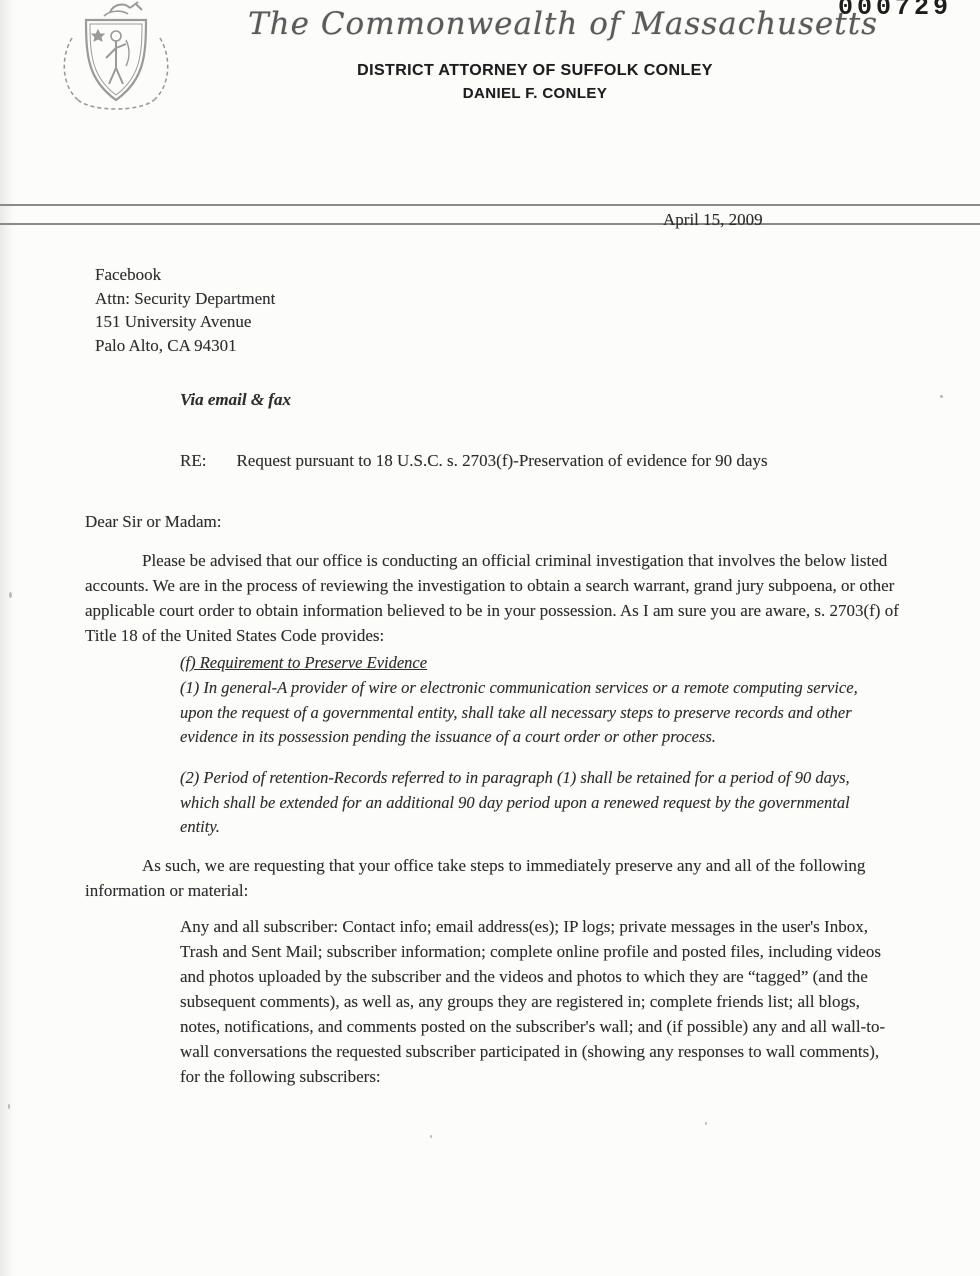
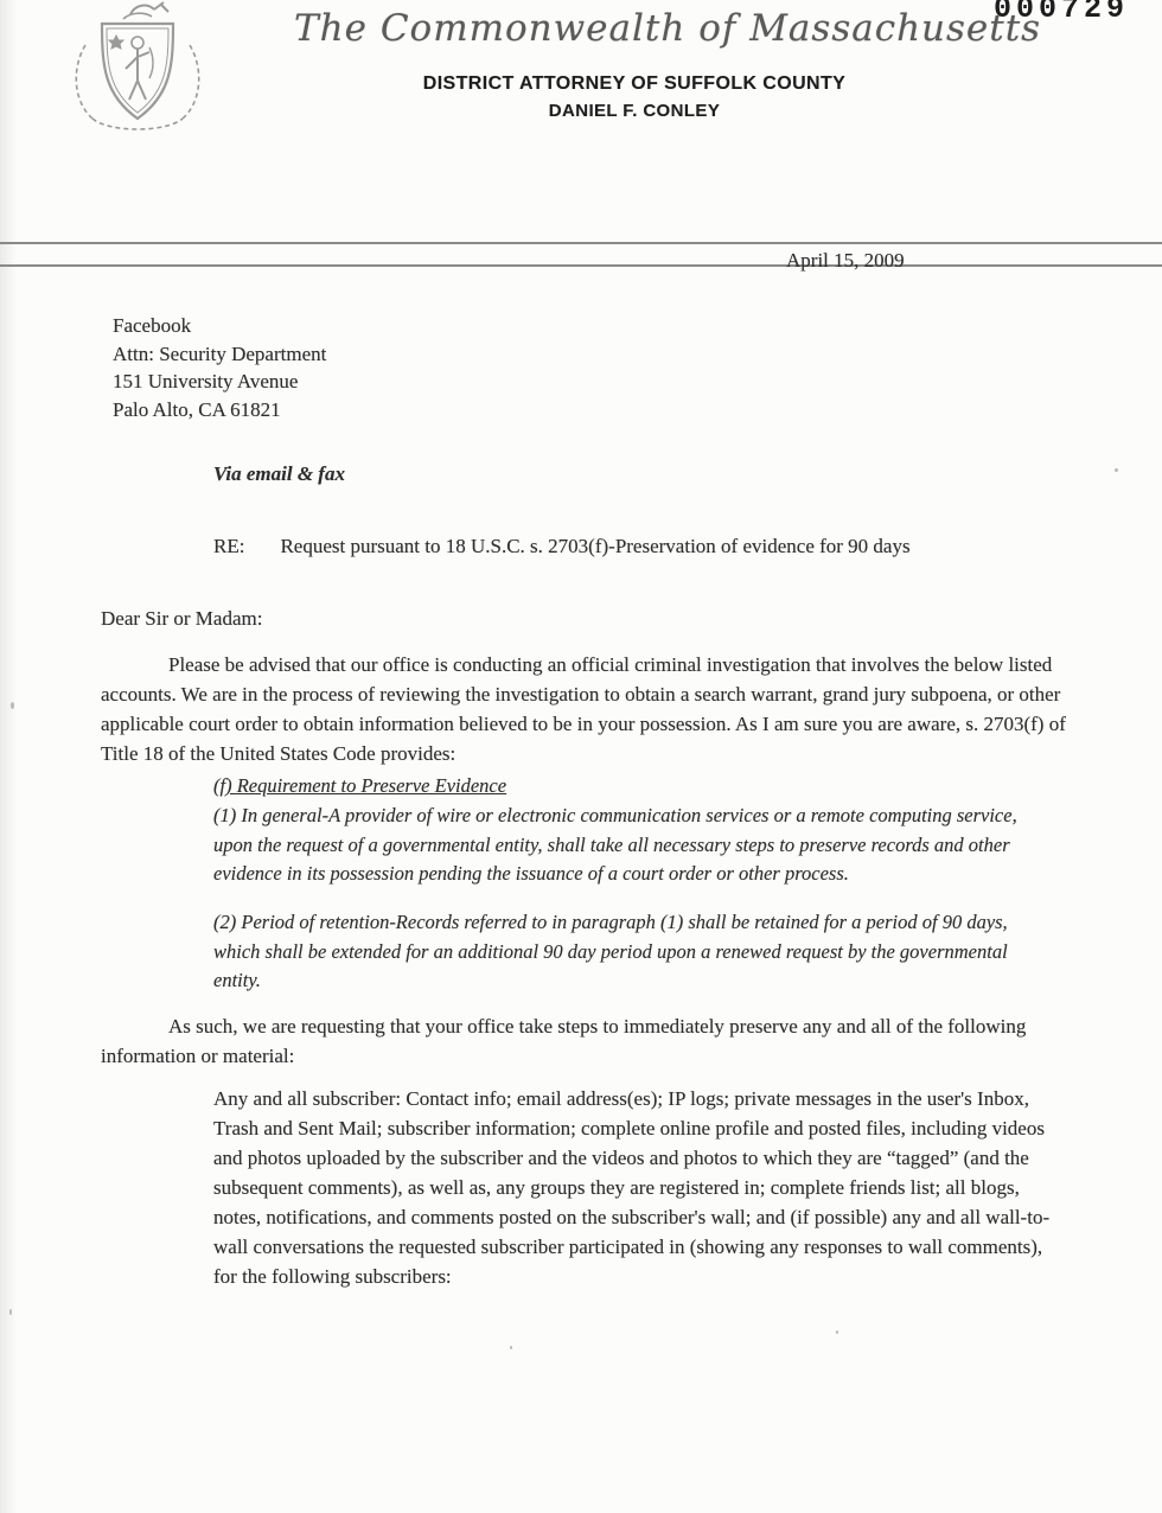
  The Commonwealth of Massachusetts
  000729
- DISTRICT ATTORNEY OF SUFFOLK CONLEY
+ DISTRICT ATTORNEY OF SUFFOLK COUNTY
  DANIEL F. CONLEY
  April 15, 2009
  Facebook
  Attn: Security Department
  151 University Avenue
- Palo Alto, CA 94301
+ Palo Alto, CA 61821
  Via email & fax
  RE: Request pursuant to 18 U.S.C. s. 2703(f)-Preservation of evidence for 90 days
  Dear Sir or Madam:
  Please be advised that our office is conducting an official criminal investigation that involves the below listed accounts. We are in the process of reviewing the investigation to obtain a search warrant, grand jury subpoena, or other applicable court order to obtain information believed to be in your possession. As I am sure you are aware, s. 2703(f) of Title 18 of the United States Code provides:
  (f) Requirement to Preserve Evidence
  (1) In general-A provider of wire or electronic communication services or a remote computing service, upon the request of a governmental entity, shall take all necessary steps to preserve records and other evidence in its possession pending the issuance of a court order or other process.
  (2) Period of retention-Records referred to in paragraph (1) shall be retained for a period of 90 days, which shall be extended for an additional 90 day period upon a renewed request by the governmental entity.
  As such, we are requesting that your office take steps to immediately preserve any and all of the following information or material:
  Any and all subscriber: Contact info; email address(es); IP logs; private messages in the user's Inbox, Trash and Sent Mail; subscriber information; complete online profile and posted files, including videos and photos uploaded by the subscriber and the videos and photos to which they are “tagged” (and the subsequent comments), as well as, any groups they are registered in; complete friends list; all blogs, notes, notifications, and comments posted on the subscriber's wall; and (if possible) any and all wall-to-wall conversations the requested subscriber participated in (showing any responses to wall comments), for the following subscribers:
